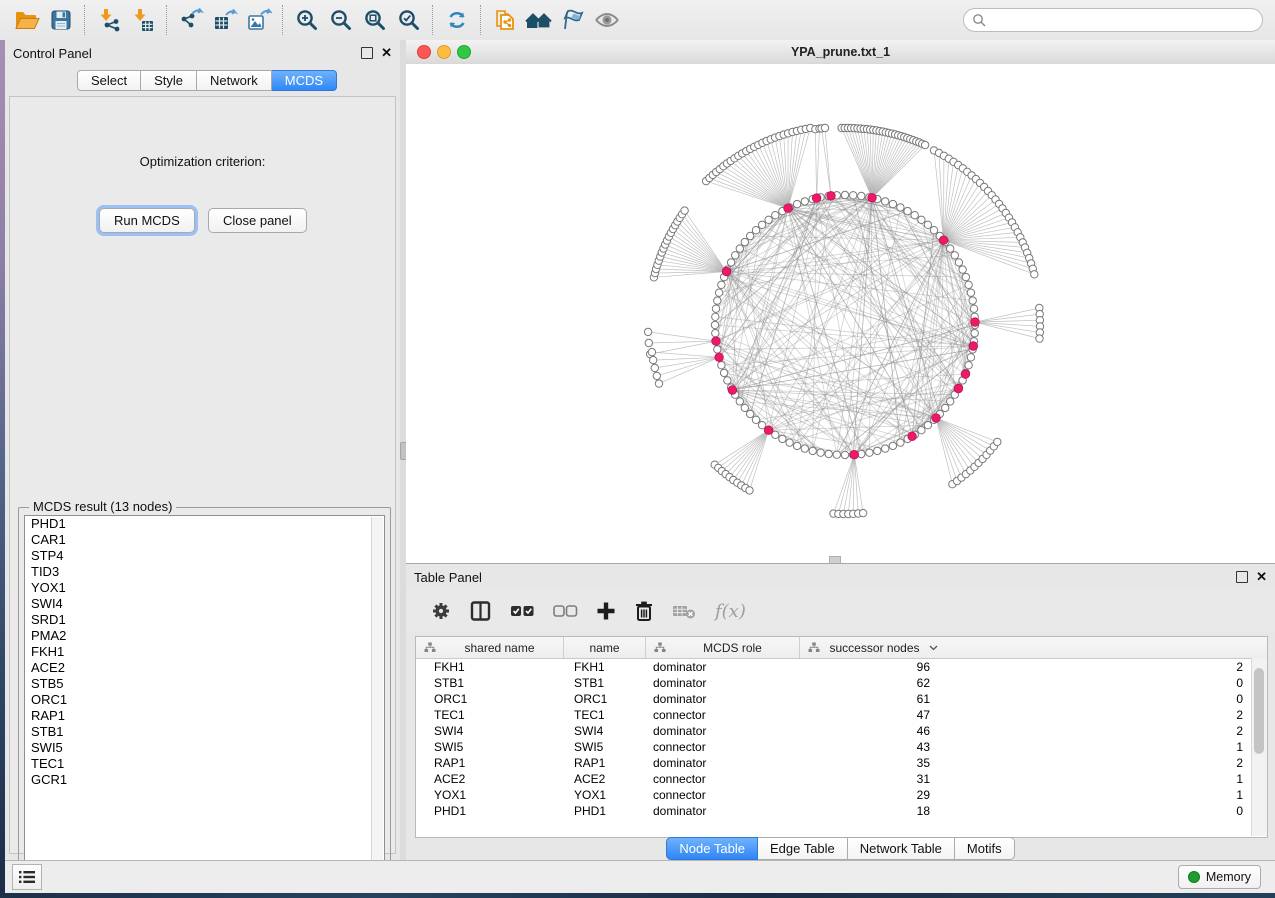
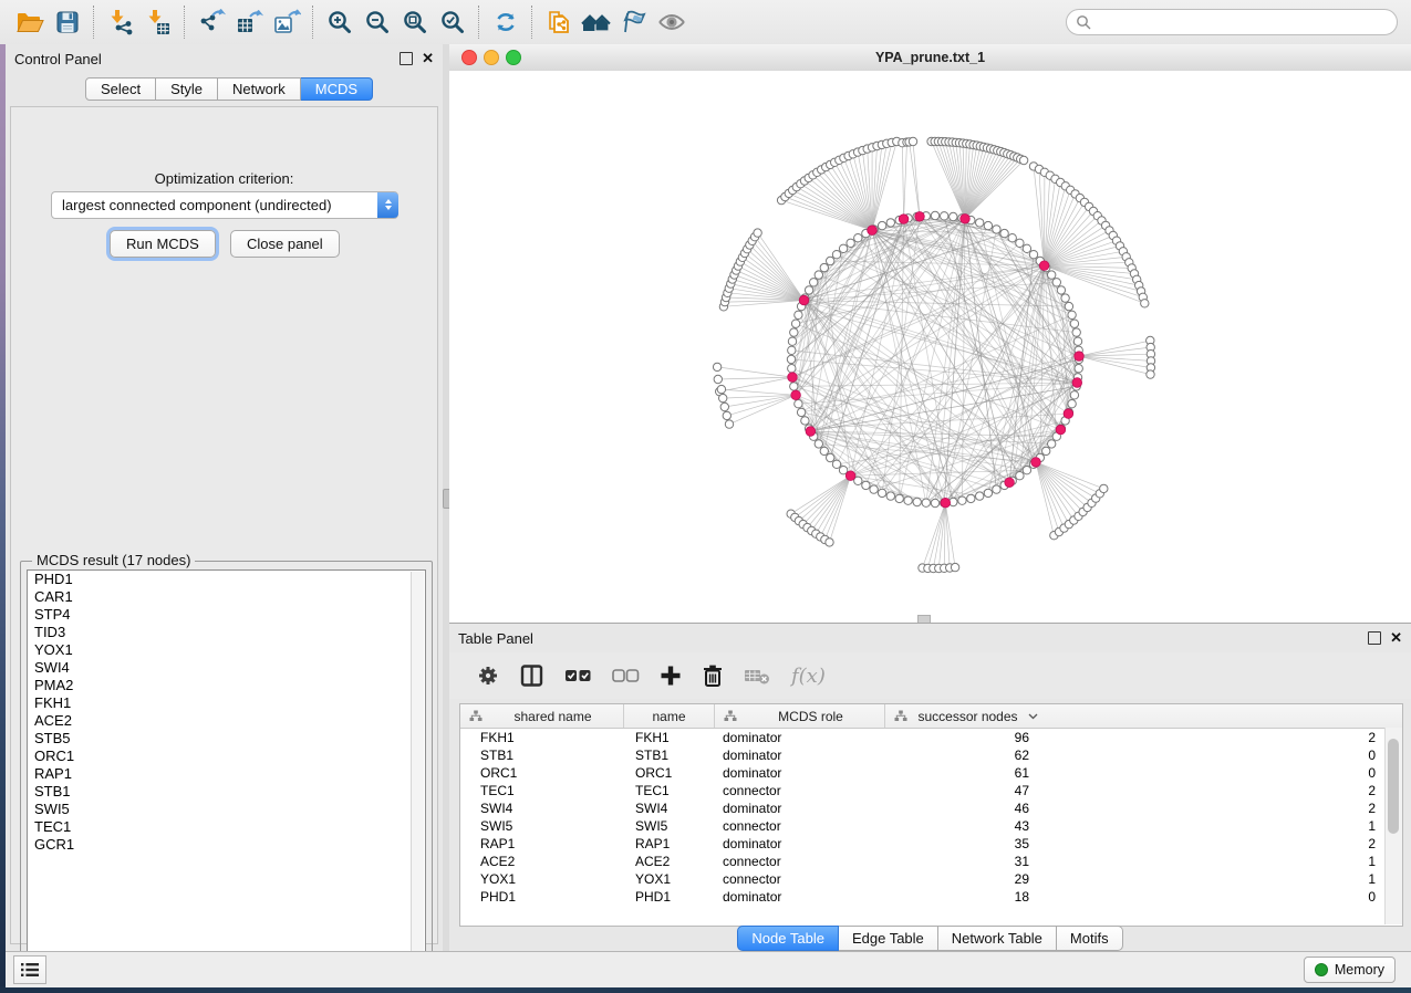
  Control Panel
  ✕
  Select
  Style
  Network
  MCDS
  Optimization criterion:
+ largest connected component (undirected)
  Run MCDS
  Close panel
- MCDS result (13 nodes)
+ MCDS result (17 nodes)
  PHD1
  CAR1
  STP4
  TID3
  YOX1
  SWI4
- SRD1
  PMA2
  FKH1
  ACE2
  STB5
  ORC1
  RAP1
  STB1
  SWI5
  TEC1
  GCR1
  YPA_prune.txt_1
  Table Panel
  ✕
  f(x)
  shared name
  name
  MCDS role
  successor nodes
  FKH1
  FKH1
  dominator
  96
  2
  STB1
  STB1
  dominator
  62
  0
  ORC1
  ORC1
  dominator
  61
  0
  TEC1
  TEC1
  connector
  47
  2
  SWI4
  SWI4
  dominator
  46
  2
  SWI5
  SWI5
  connector
  43
  1
  RAP1
  RAP1
  dominator
  35
  2
  ACE2
  ACE2
  connector
  31
  1
  YOX1
  YOX1
  connector
  29
  1
  PHD1
  PHD1
  dominator
  18
  0
  Node Table
  Edge Table
  Network Table
  Motifs
  Memory
